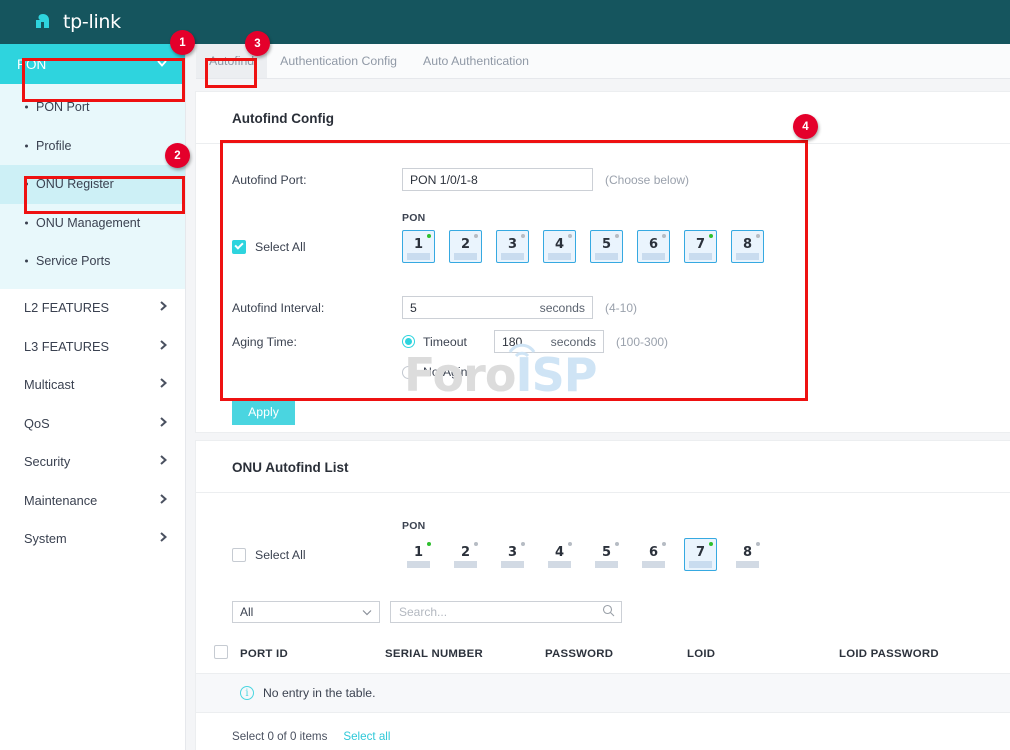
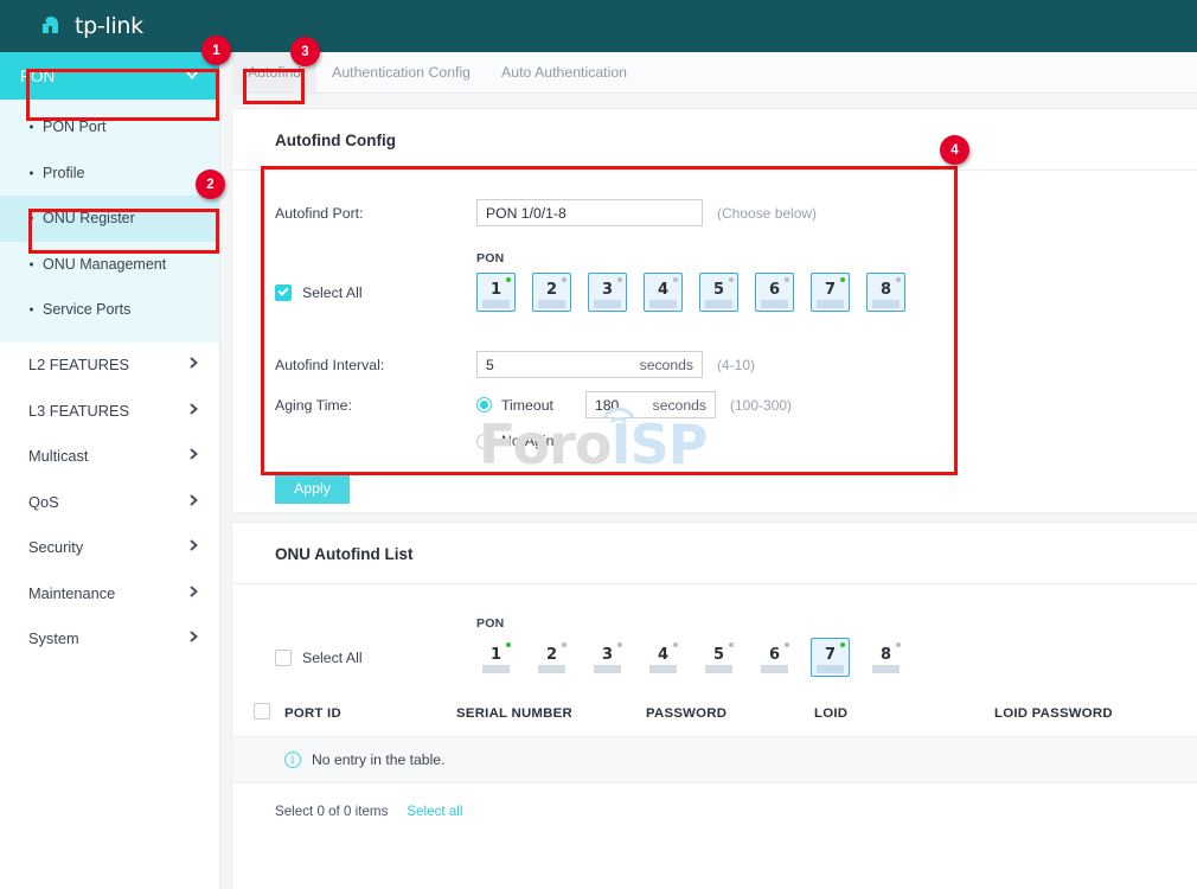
  tp-link
  PON
  PON Port
  Profile
  ONU Register
  ONU Management
  Service Ports
  L2 FEATURES
  L3 FEATURES
  Multicast
  QoS
  Security
  Maintenance
  System
  Autofind
  Authentication Config
  Auto Authentication
  Autofind Config
  Autofind Port:
  PON 1/0/1-8
  (Choose below)
  PON
  Select All
  1
  2
  3
  4
  5
  6
  7
  8
  Autofind Interval:
  5
  seconds
  (4-10)
  Aging Time:
  Timeout
  180
  seconds
  (100-300)
  No-Aging
  Apply
  ONU Autofind List
  PON
  Select All
  1
  2
  3
  4
  5
  6
  7
  8
- All
- Search...
  	PORT ID	SERIAL NUMBER	PASSWORD	LOID	LOID PASSWORD
  i
  No entry in the table.
  Select 0 of 0 items
  Select all
  ForoISP
  1
  2
  3
  4
